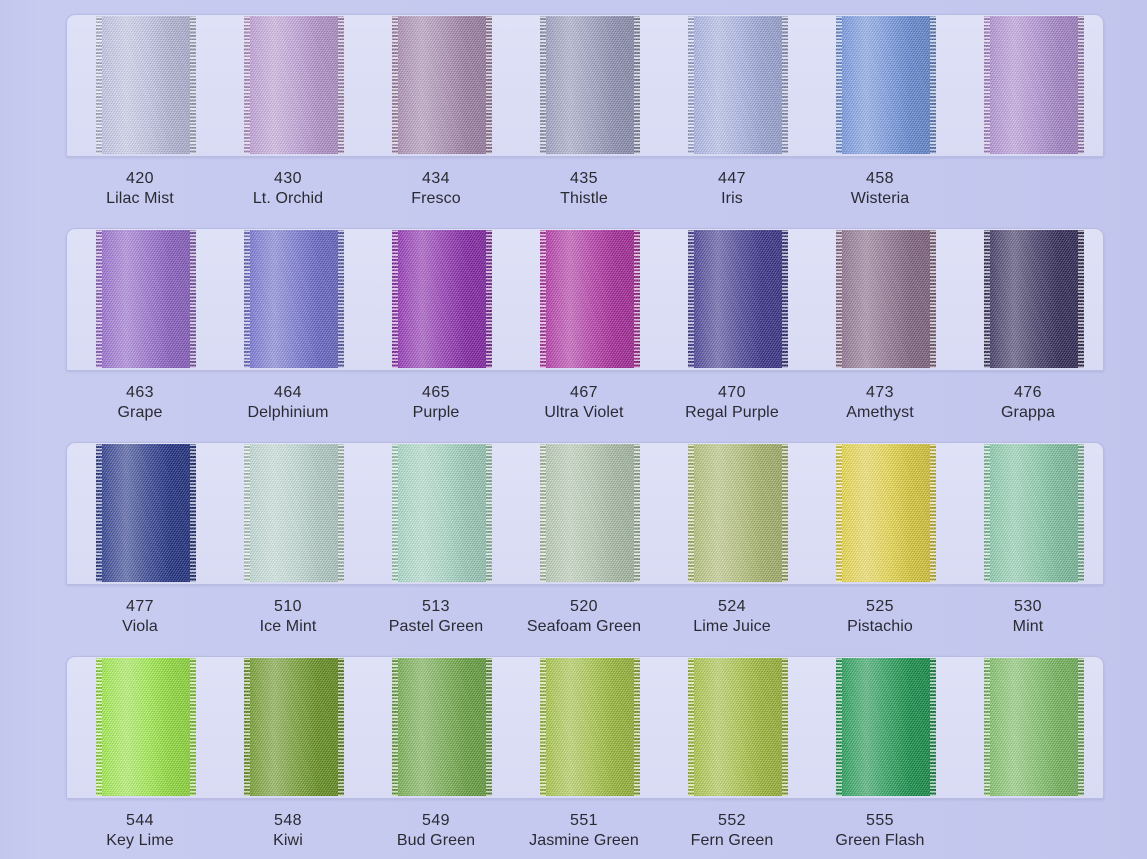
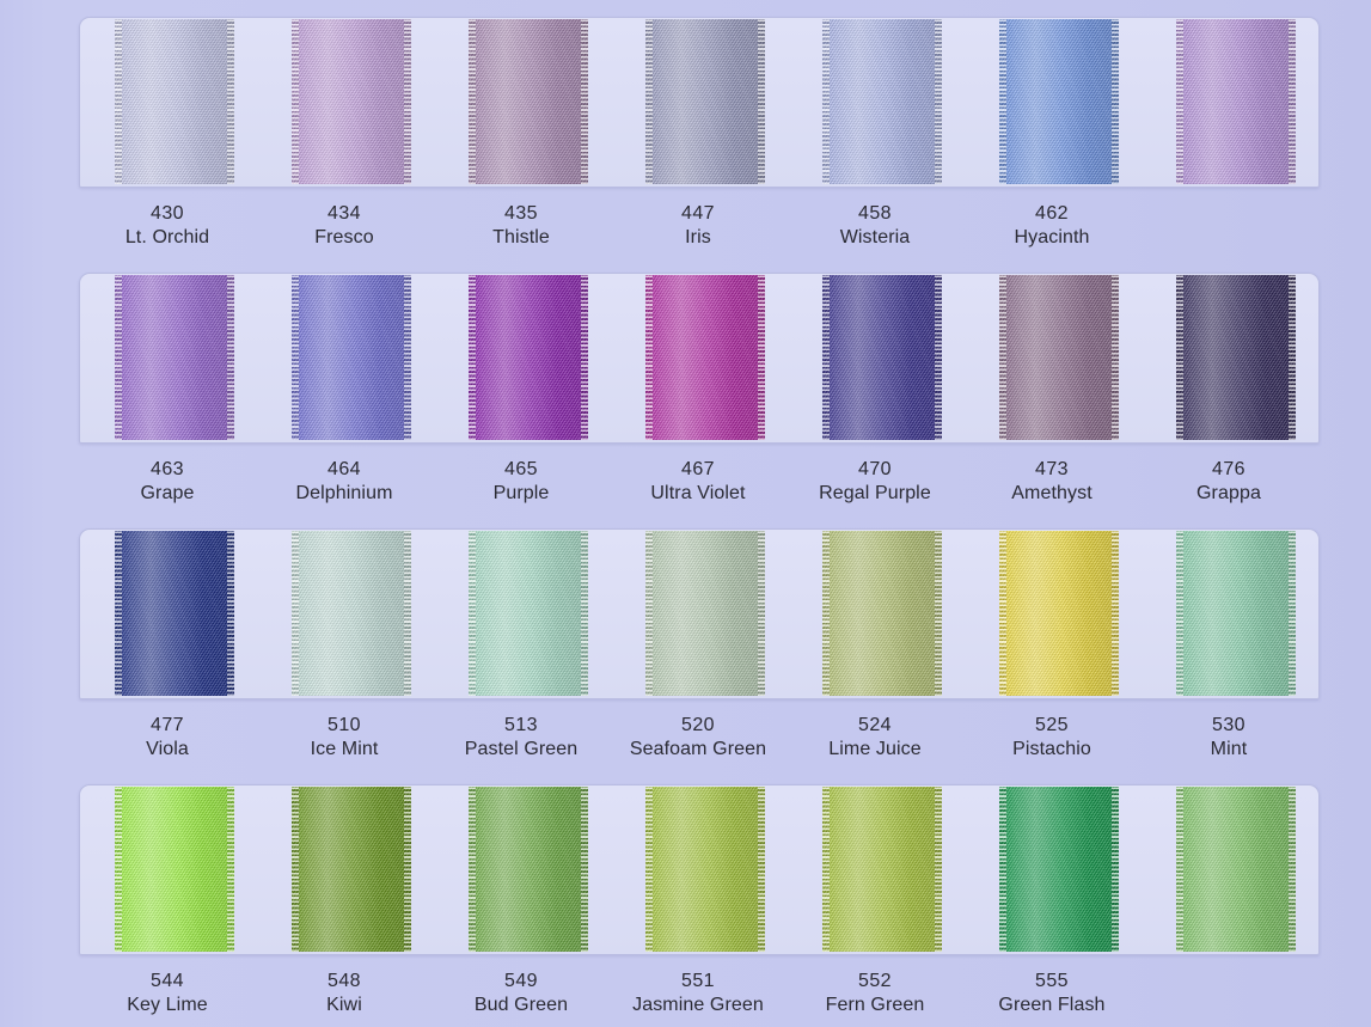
- 420
- Lilac Mist
  430
  Lt. Orchid
  434
  Fresco
  435
  Thistle
  447
  Iris
  458
  Wisteria
+ 462
+ Hyacinth
  463
  Grape
  464
  Delphinium
  465
  Purple
  467
  Ultra Violet
  470
  Regal Purple
  473
  Amethyst
  476
  Grappa
  477
  Viola
  510
  Ice Mint
  513
  Pastel Green
  520
  Seafoam Green
  524
  Lime Juice
  525
  Pistachio
  530
  Mint
  544
  Key Lime
  548
  Kiwi
  549
  Bud Green
  551
  Jasmine Green
  552
  Fern Green
  555
  Green Flash
